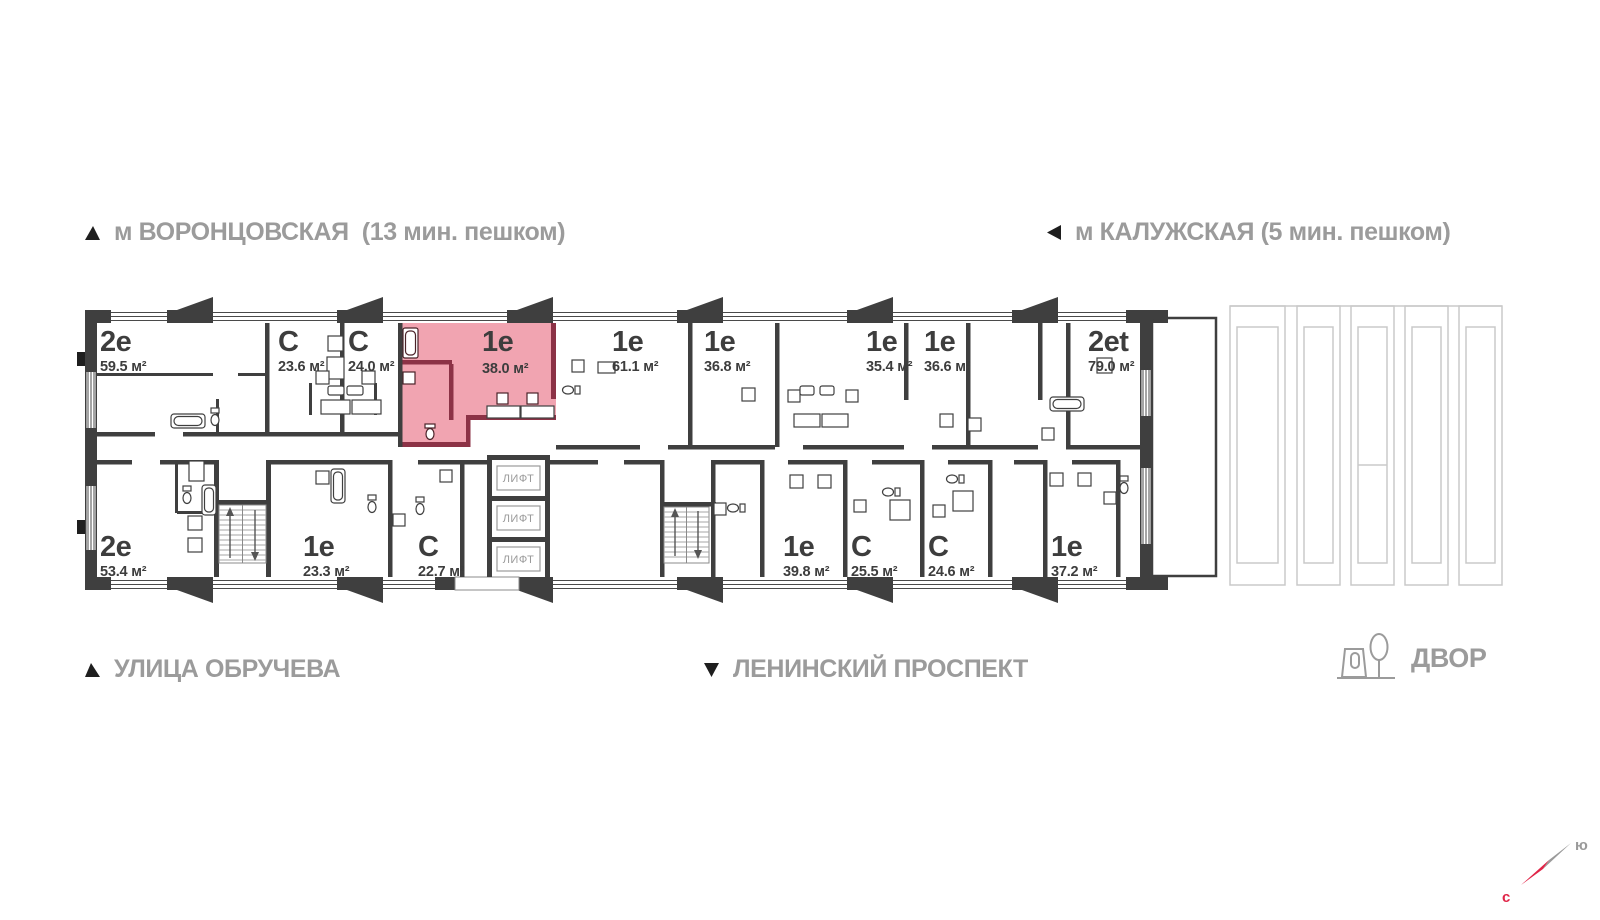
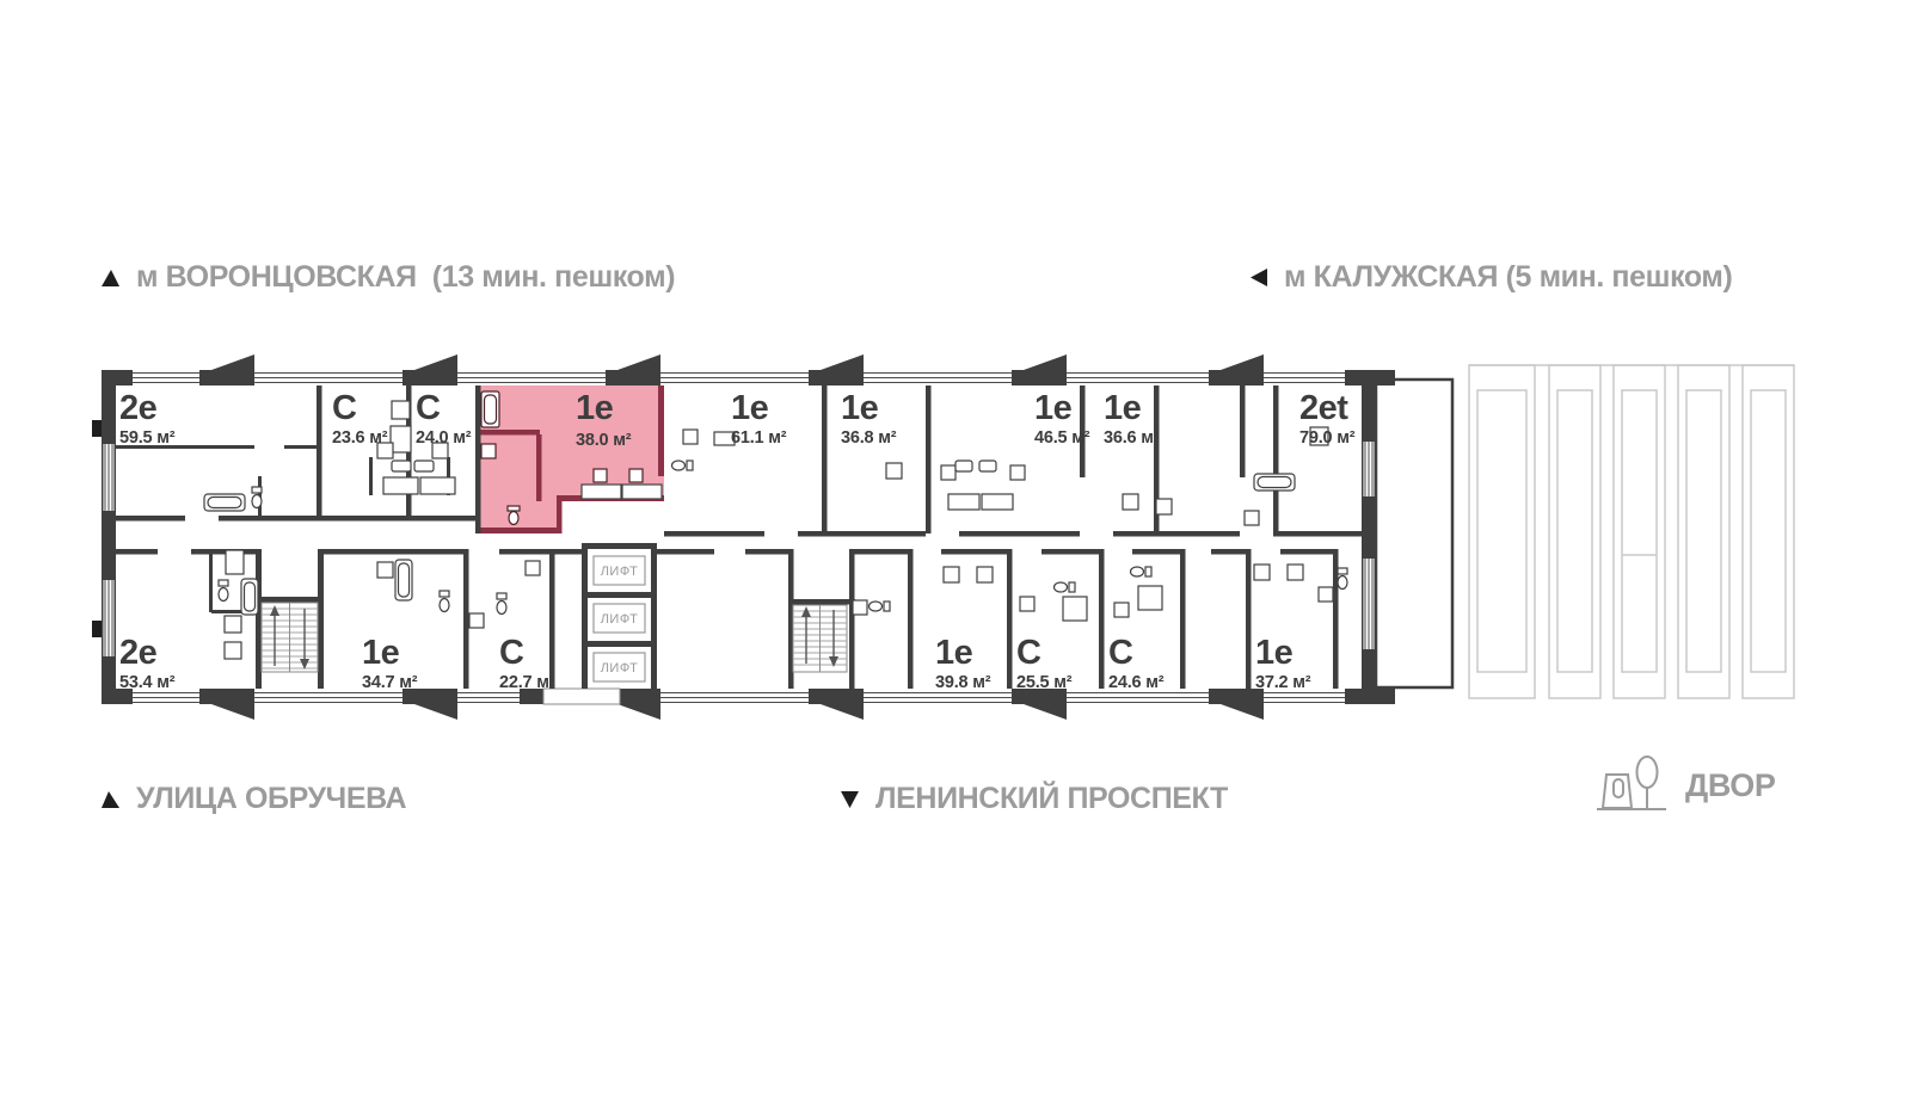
  м ВОРОНЦОВСКАЯ (13 мин. пешком)
  м КАЛУЖСКАЯ (5 мин. пешком)
  УЛИЦА ОБРУЧЕВА
  ЛЕНИНСКИЙ ПРОСПЕКТ
  ДВОР
- ю
- с
  1е
  38.0 м²
  ЛИФТ
  ЛИФТ
  ЛИФТ
  2е
  59.5 м²
  С
  23.6 м²
  С
  24.0 м²
  1е
  61.1 м²
  1е
  36.8 м²
  1е
- 35.4 м²
+ 46.5 м²
  1е
  36.6 м²
  2et
  79.0 м²
  2е
  53.4 м²
  1е
- 23.3 м²
+ 34.7 м²
  С
  22.7 м²
  1е
  39.8 м²
  С
  25.5 м²
  С
  24.6 м²
  1е
  37.2 м²
